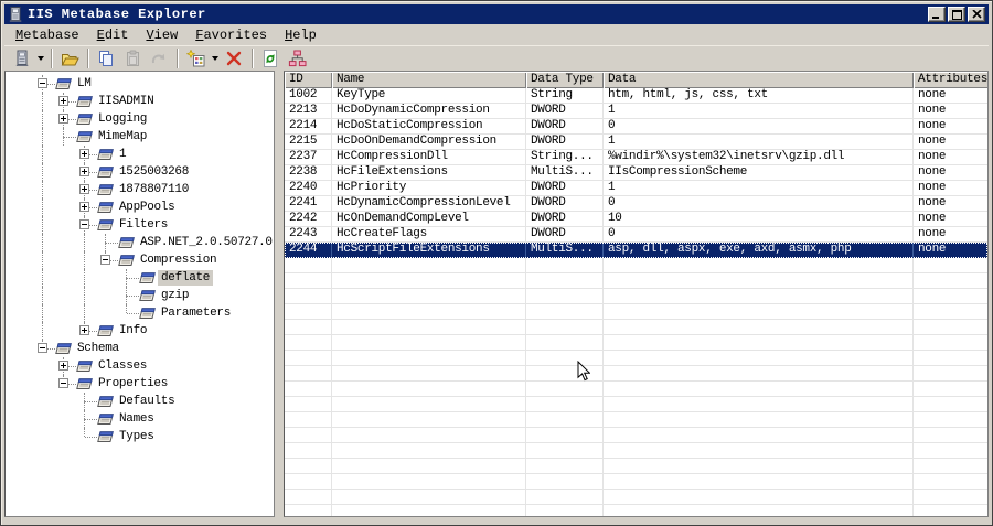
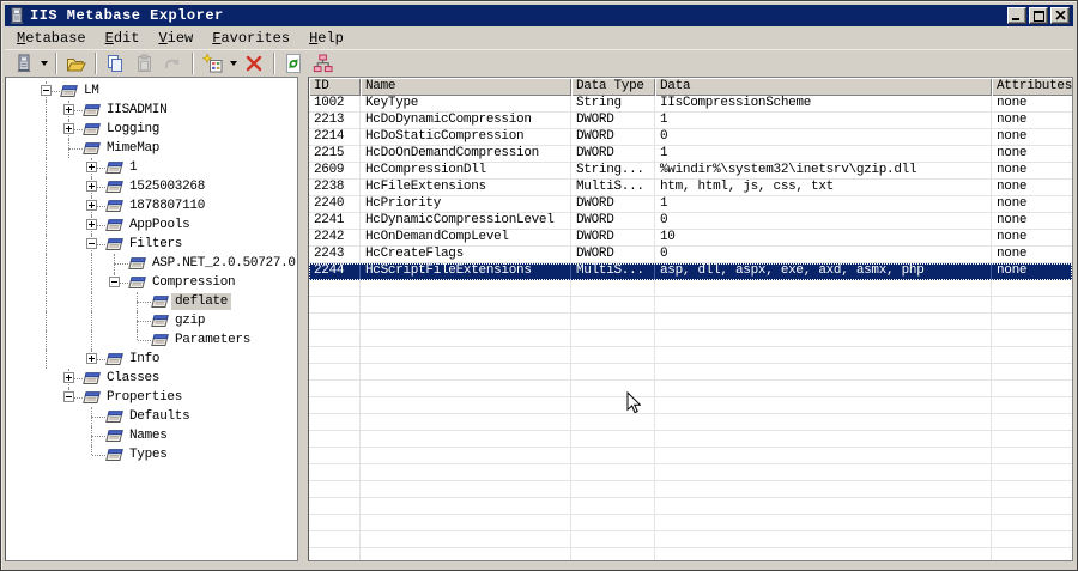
  IIS Metabase Explorer
  Metabase
  Edit
  View
  Favorites
  Help
  LM
  IISADMIN
  Logging
  MimeMap
  1
  1525003268
  1878807110
  AppPools
  Filters
  ASP.NET_2.0.50727.0
  Compression
  deflate
  gzip
  Parameters
  Info
- Schema
  Classes
  Properties
  Defaults
  Names
  Types
  ID
  Name
  Data Type
  Data
  Attributes
  1002
  KeyType
  String
- htm, html, js, css, txt
+ IIsCompressionScheme
  none
  2213
  HcDoDynamicCompression
  DWORD
  1
  none
  2214
  HcDoStaticCompression
  DWORD
  0
  none
  2215
  HcDoOnDemandCompression
  DWORD
  1
  none
- 2237
+ 2609
  HcCompressionDll
  String...
  %windir%\system32\inetsrv\gzip.dll
  none
  2238
  HcFileExtensions
  MultiS...
- IIsCompressionScheme
+ htm, html, js, css, txt
  none
  2240
  HcPriority
  DWORD
  1
  none
  2241
  HcDynamicCompressionLevel
  DWORD
  0
  none
  2242
  HcOnDemandCompLevel
  DWORD
  10
  none
  2243
  HcCreateFlags
  DWORD
  0
  none
  2244
  HcScriptFileExtensions
  MultiS...
  asp, dll, aspx, exe, axd, asmx, php
  none
